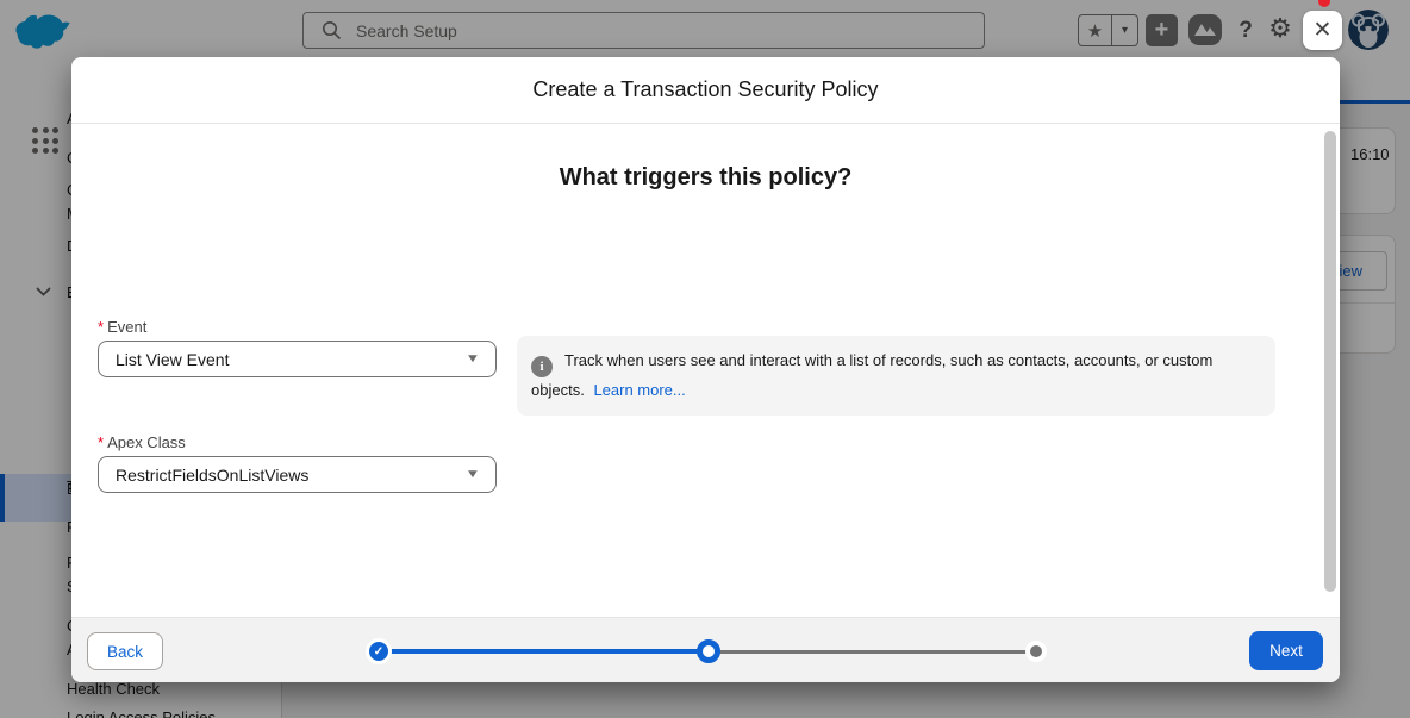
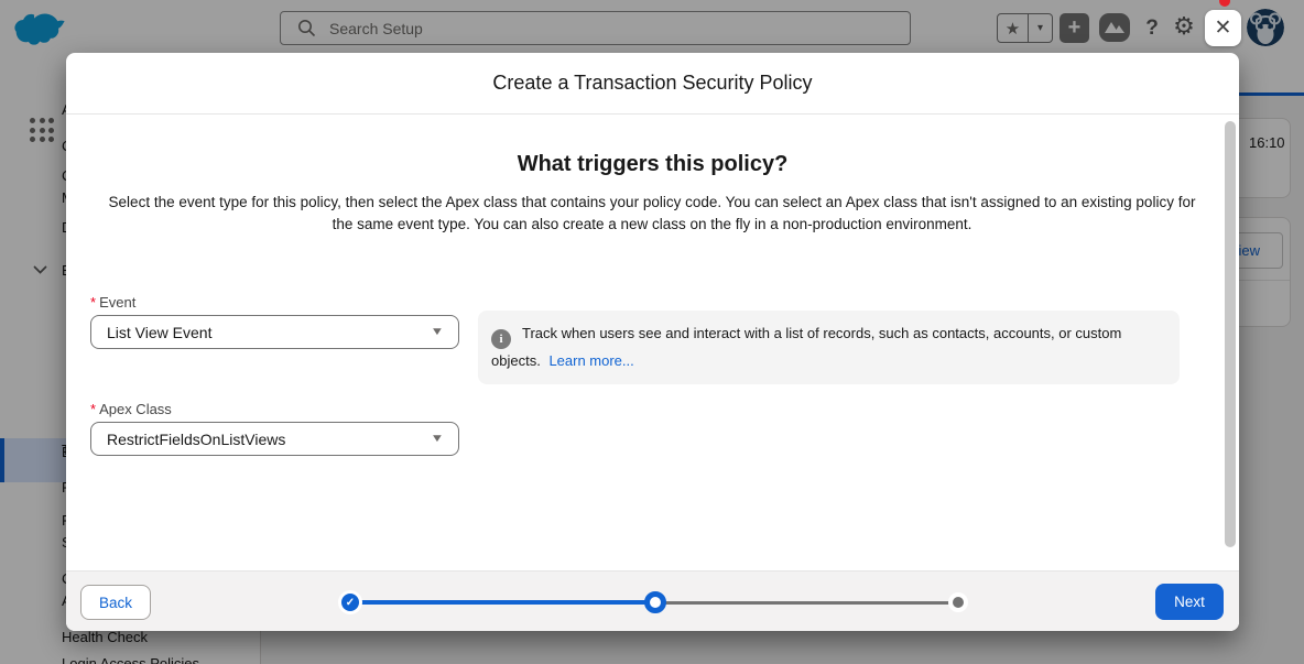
  Search Setup
  ★
  ▾
  +
  ?
  ⚙
  Health Check
  16:10
  iew
  Create a Transaction Security Policy
  What triggers this policy?
+ Select the event type for this policy, then select the Apex class that contains your policy code. You can select an Apex class that isn't assigned to an existing policy for the same event type. You can also create a new class on the fly in a non-production environment.
  * Event
  List View Event
  ▼
  i Track when users see and interact with a list of records, such as contacts, accounts, or custom objects. Learn more...
  * Apex Class
  RestrictFieldsOnListViews
  ▼
  Back
  ✓
  Next
  ✕
